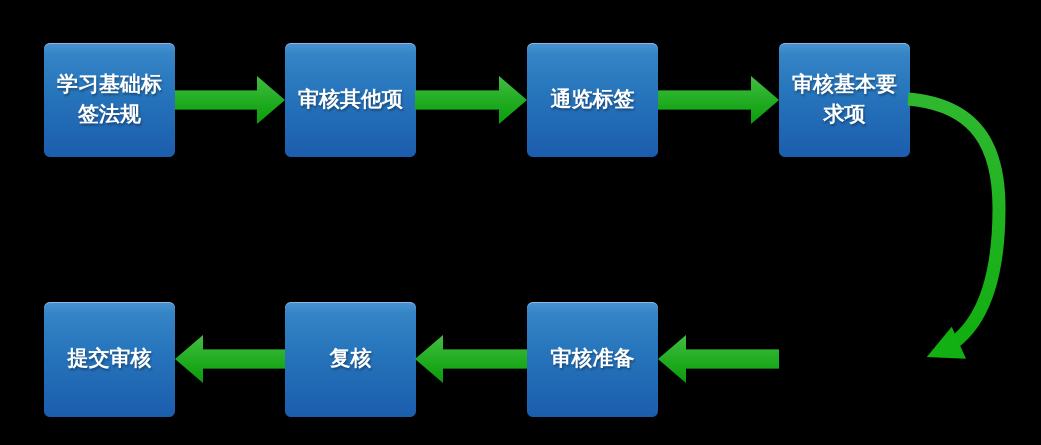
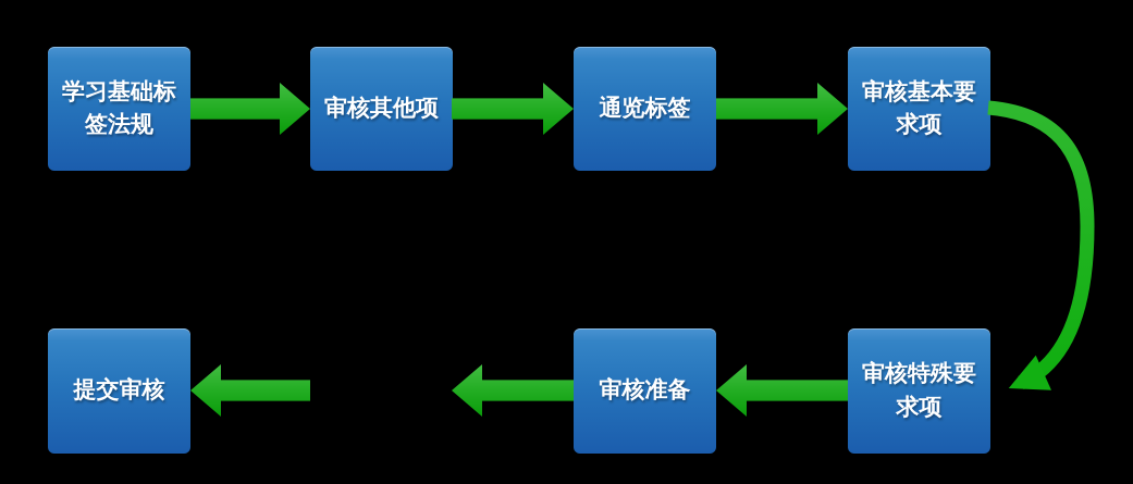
  学习基础标签法规
  审核其他项
  通览标签
  审核基本要求项
+ 审核特殊要求项
  审核准备
- 复核
  提交审核
